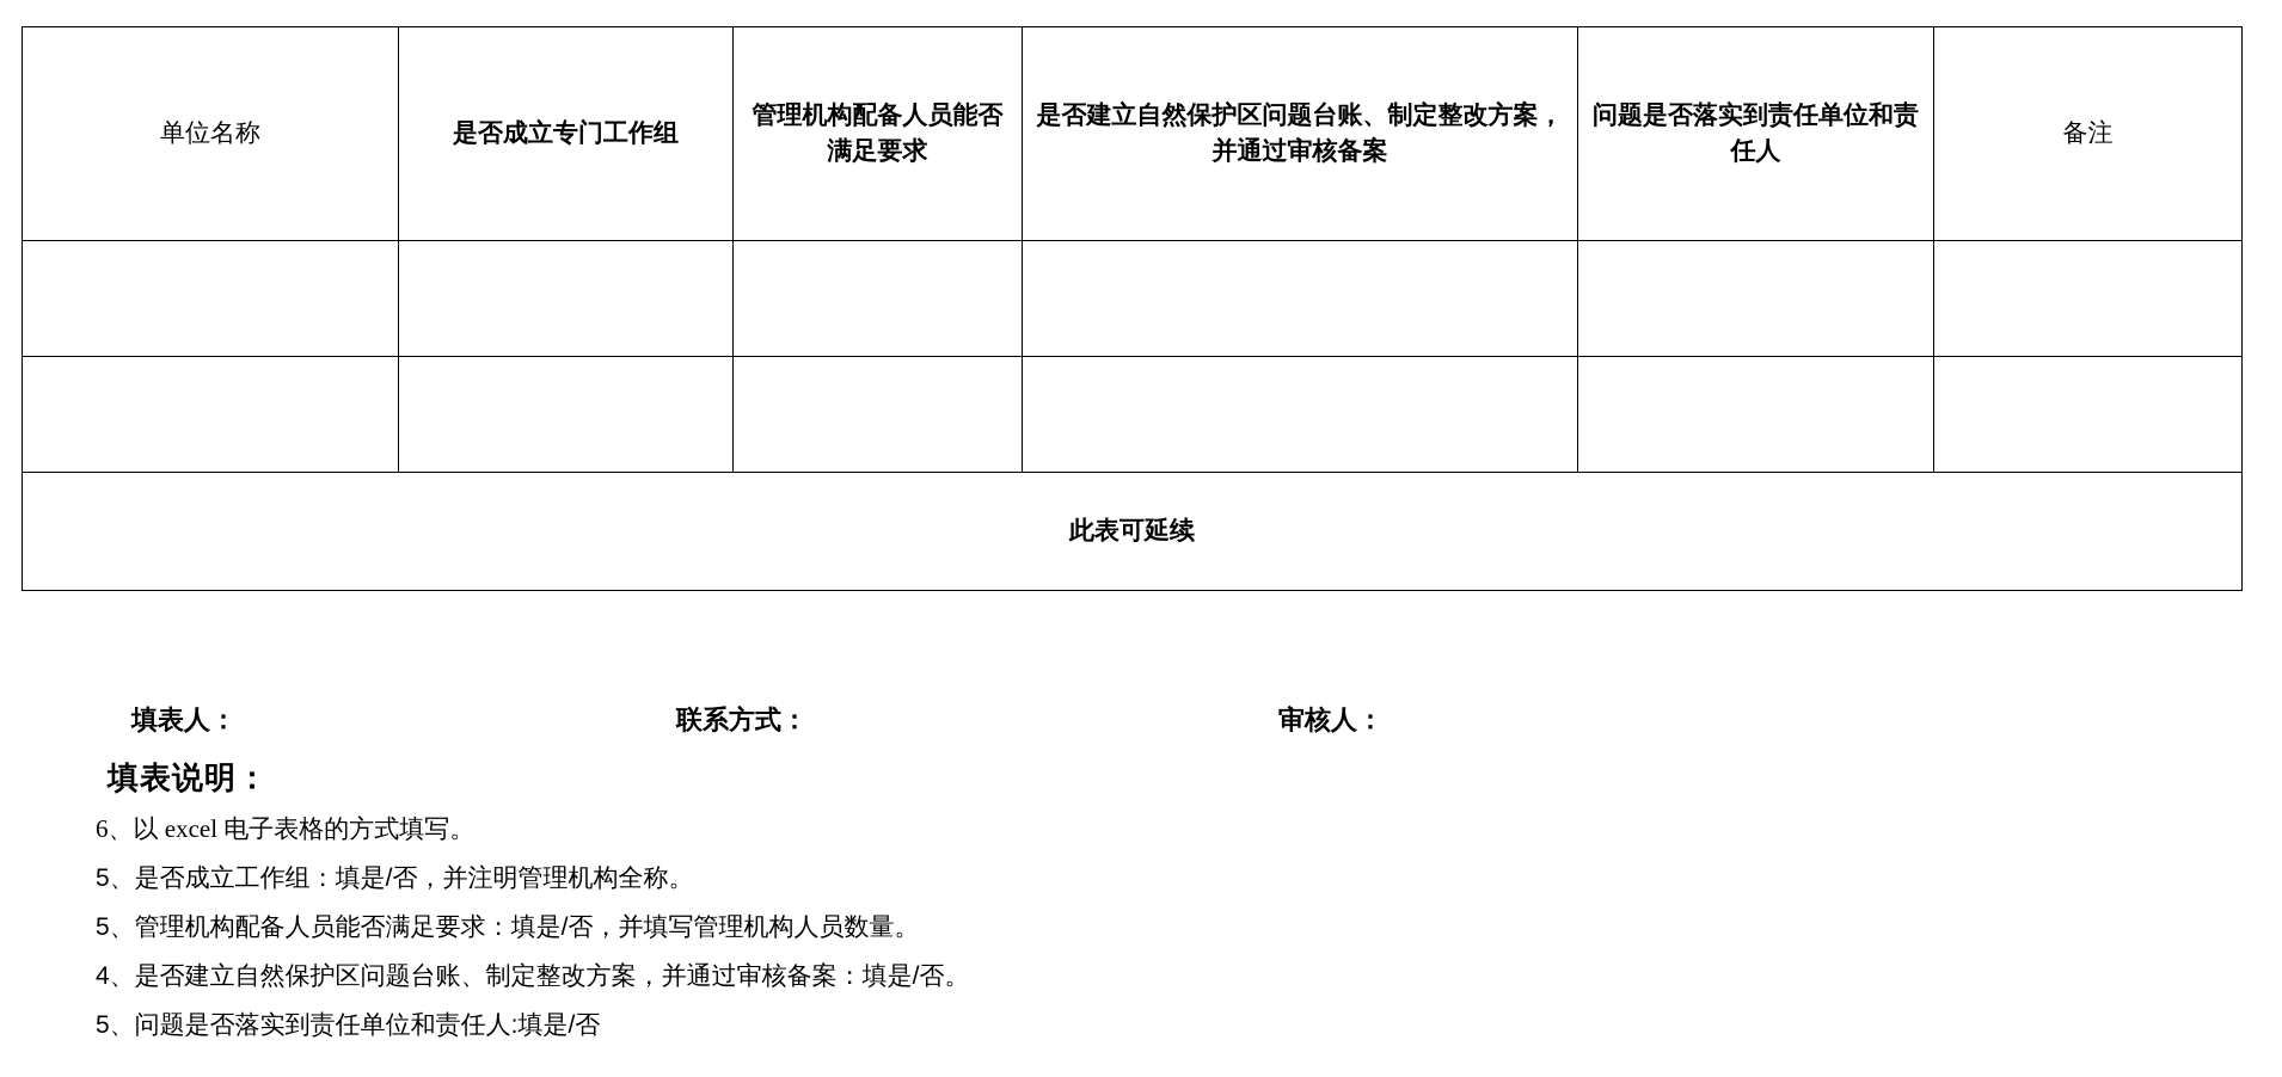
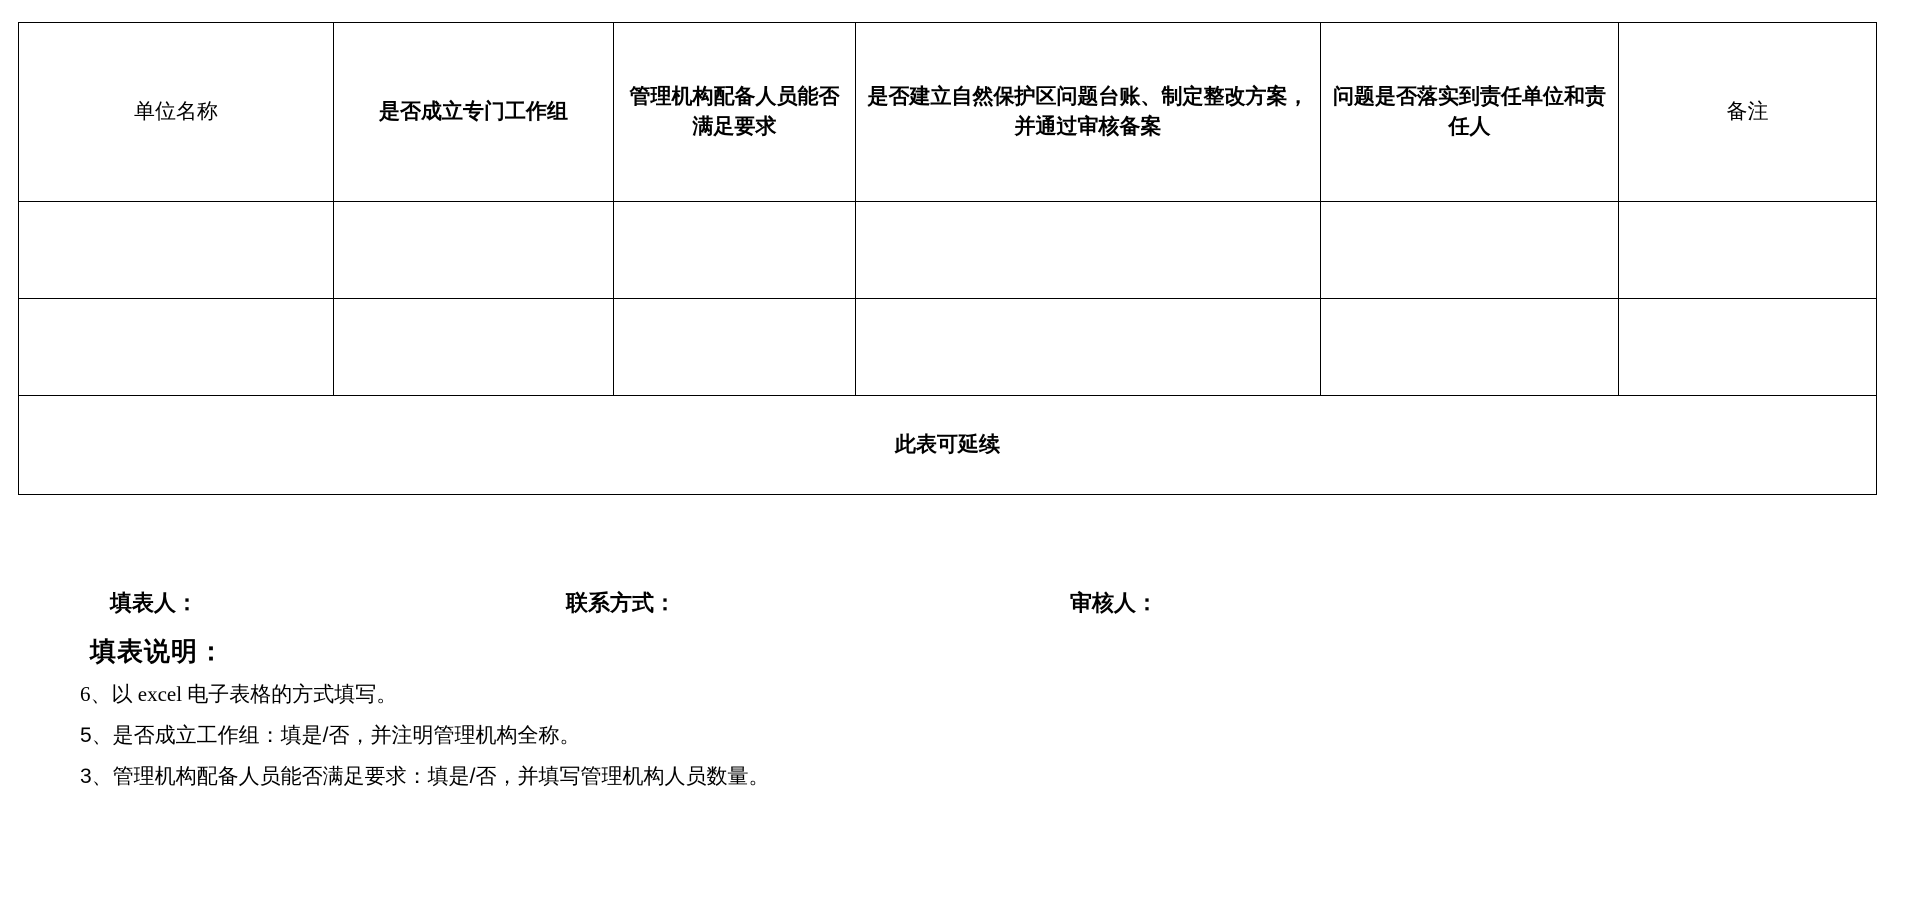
  单位名称	是否成立专门工作组	管理机构配备人员能否满足要求	是否建立自然保护区问题台账、制定整改方案，并通过审核备案	问题是否落实到责任单位和责任人	备注
  此表可延续
  填表人：
  联系方式：
  审核人：
  填表说明：
  6、以 excel 电子表格的方式填写。
  5、是否成立工作组：填是/否，并注明管理机构全称。
- 5、管理机构配备人员能否满足要求：填是/否，并填写管理机构人员数量。
+ 3、管理机构配备人员能否满足要求：填是/否，并填写管理机构人员数量。
- 4、是否建立自然保护区问题台账、制定整改方案，并通过审核备案：填是/否。
- 5、问题是否落实到责任单位和责任人:填是/否
